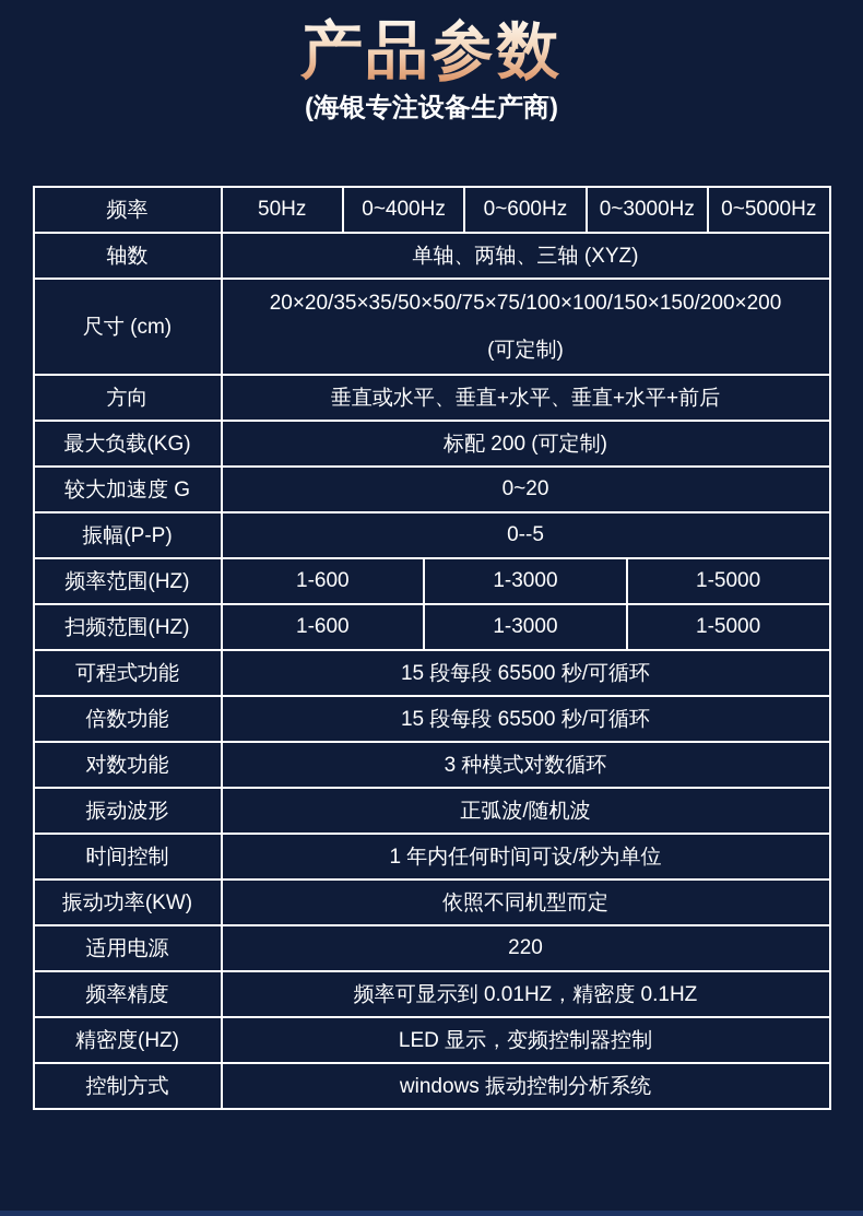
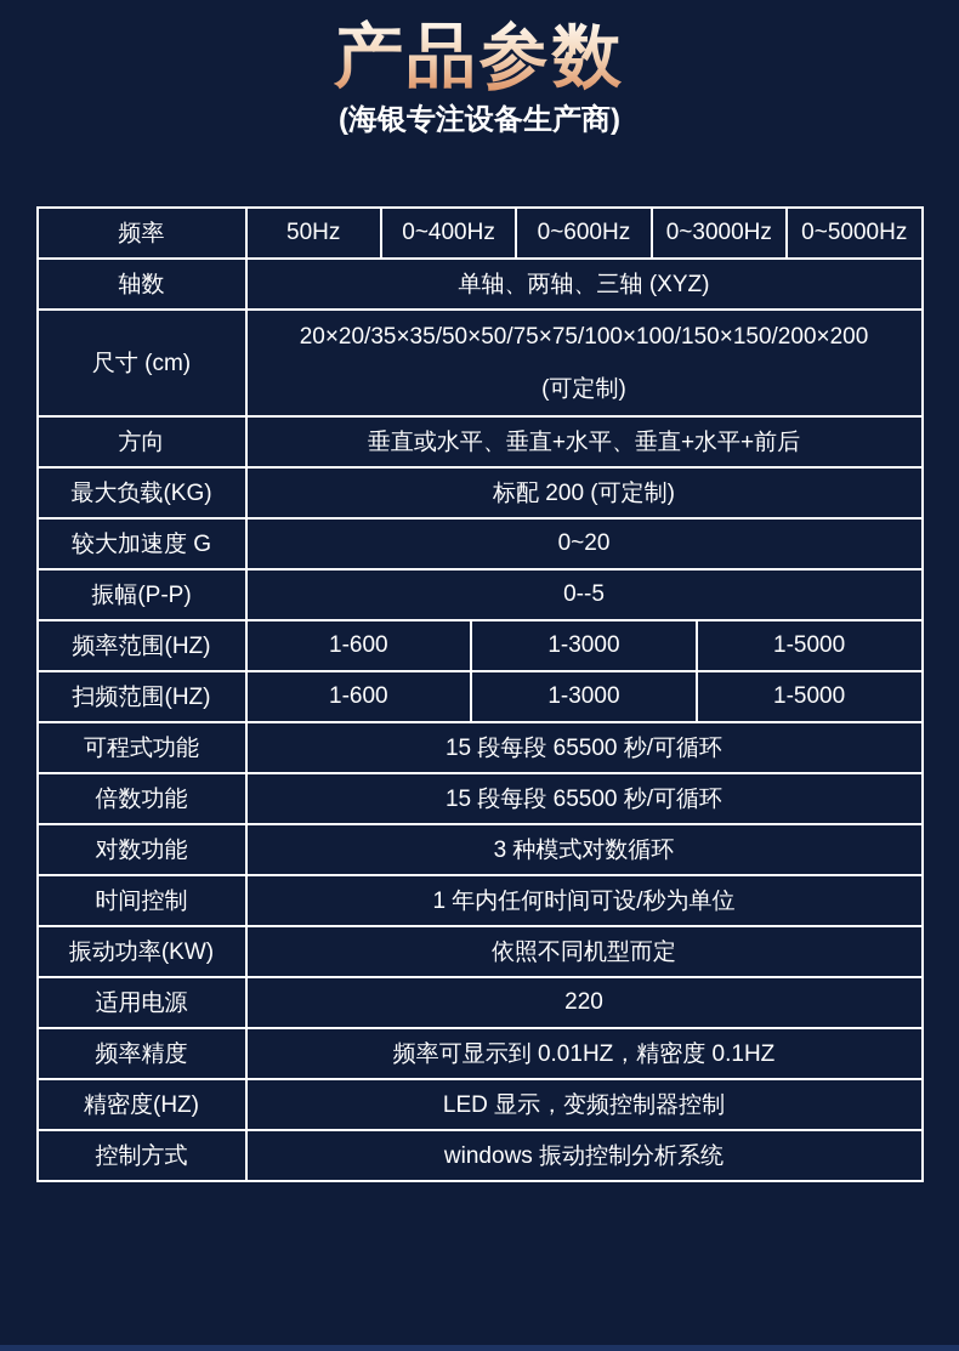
  产品参数
  (海银专注设备生产商)
  频率	50Hz	0~400Hz	0~600Hz	0~3000Hz	0~5000Hz
  轴数	单轴、两轴、三轴 (XYZ)
  尺寸 (cm)	20×20/35×35/50×50/75×75/100×100/150×150/200×200 (可定制)
  方向	垂直或水平、垂直+水平、垂直+水平+前后
  最大负载(KG)	标配 200 (可定制)
  较大加速度 G	0~20
  振幅(P-P)	0--5
  频率范围(HZ)	1-600	1-3000	1-5000
  扫频范围(HZ)	1-600	1-3000	1-5000
  可程式功能	15 段每段 65500 秒/可循环
  倍数功能	15 段每段 65500 秒/可循环
  对数功能	3 种模式对数循环
- 振动波形	正弧波/随机波
  时间控制	1 年内任何时间可设/秒为单位
  振动功率(KW)	依照不同机型而定
  适用电源	220
  频率精度	频率可显示到 0.01HZ，精密度 0.1HZ
  精密度(HZ)	LED 显示，变频控制器控制
  控制方式	windows 振动控制分析系统
